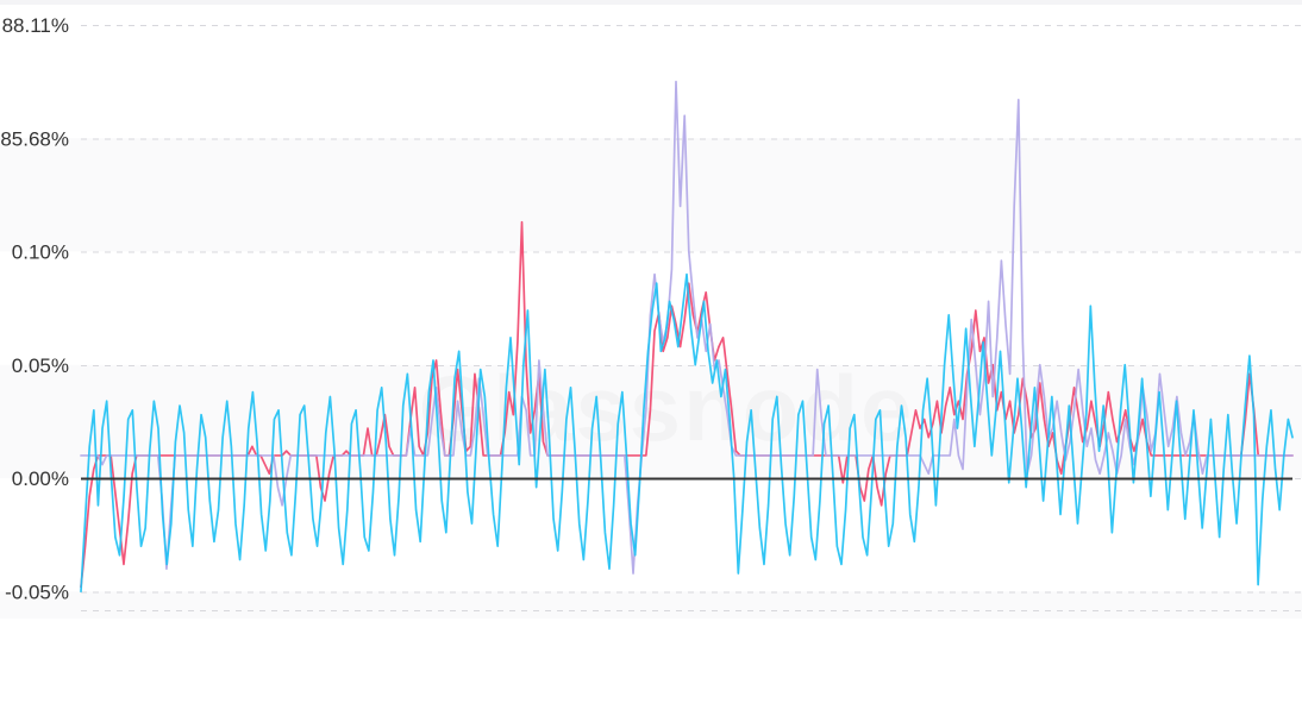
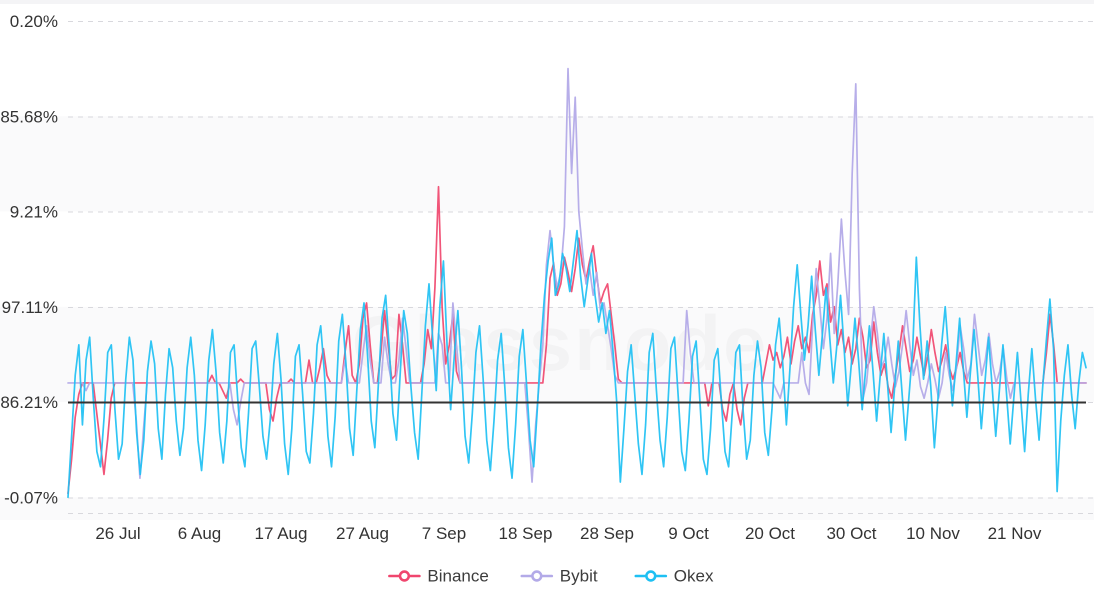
  Gssnode
- 88.11%
+ 0.20%
  85.68%
- 0.10%
+ 9.21%
- 0.05%
+ 97.11%
- 0.00%
+ 86.21%
- -0.05%
+ -0.07%
+ 26 Jul
+ 6 Aug
+ 17 Aug
+ 27 Aug
+ 7 Sep
+ 18 Sep
+ 28 Sep
+ 9 Oct
+ 20 Oct
+ 30 Oct
+ 10 Nov
+ 21 Nov
+ Binance
+ Bybit
+ Okex
